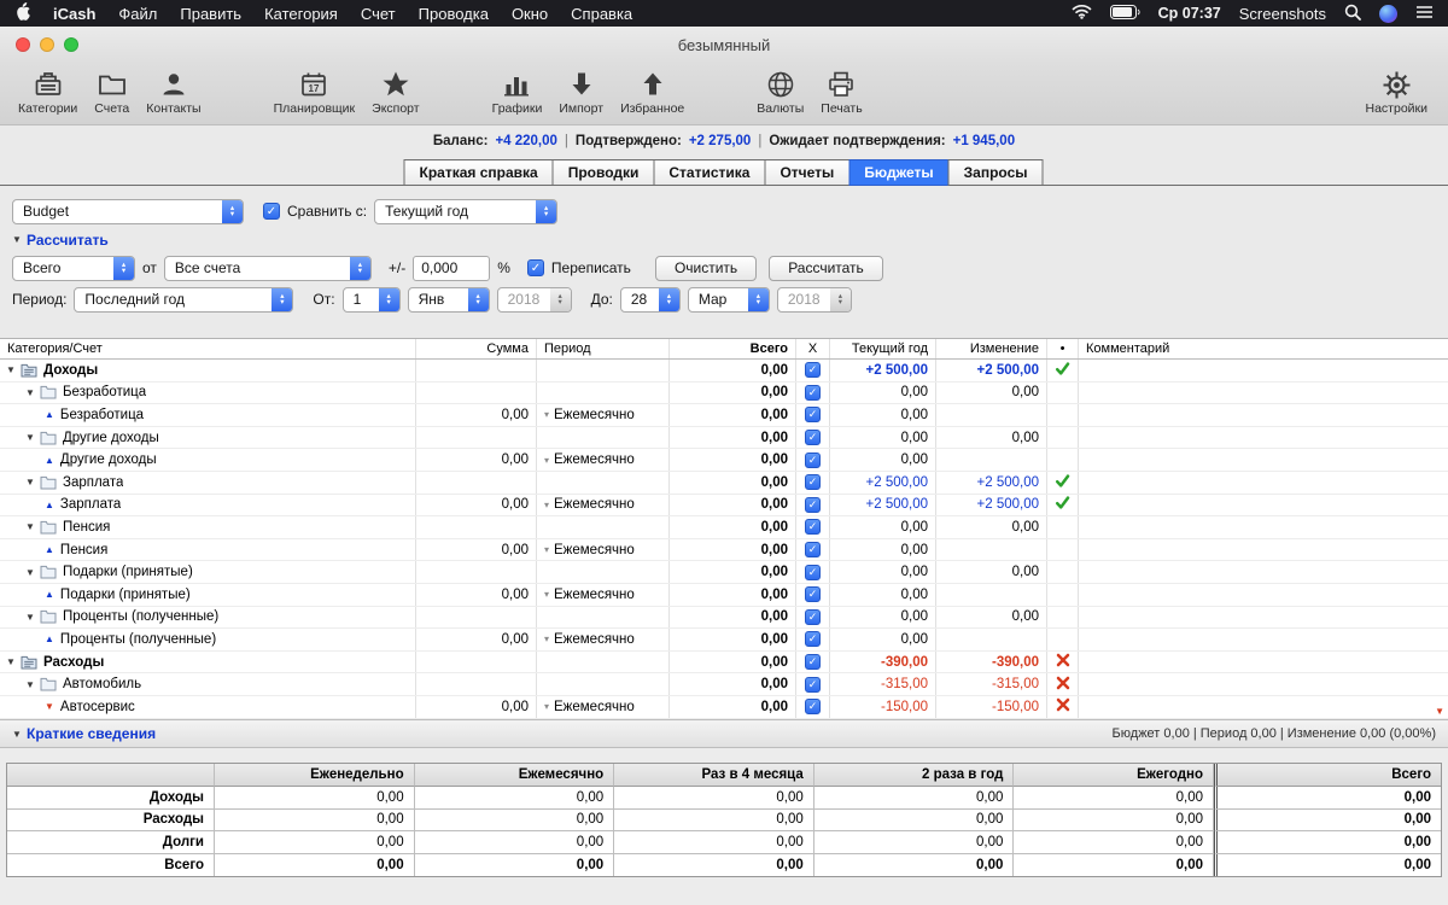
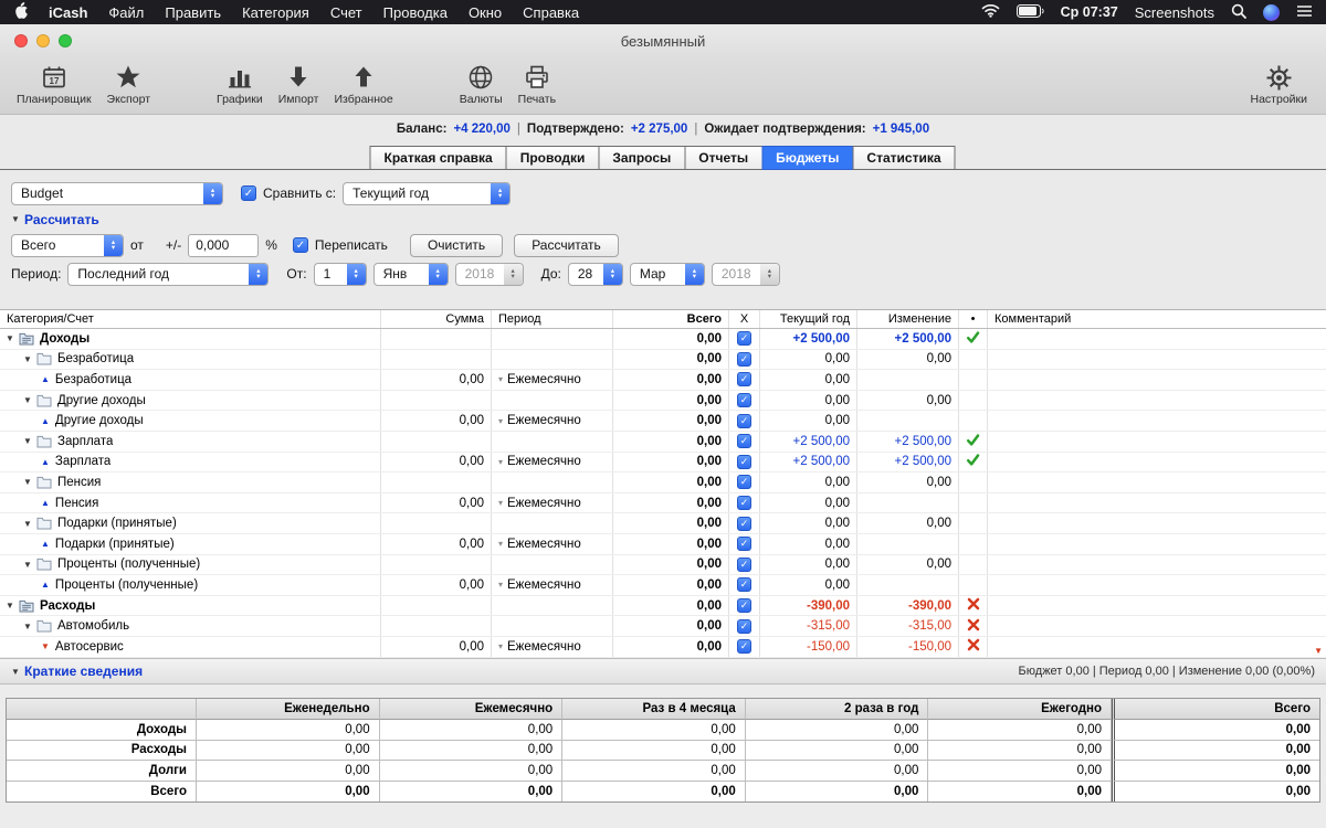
  iCash
  Файл
  Править
  Категория
  Счет
  Проводка
  Окно
  Справка
  Ср 07:37
  Screenshots
  безымянный
- Категории
- Счета
- Контакты
  17
  Планировщик
  Экспорт
  Графики
  Импорт
  Избранное
  Валюты
  Печать
  Настройки
  Баланс:
  +4 220,00
  |
  Подтверждено:
  +2 275,00
  |
  Ожидает подтверждения:
  +1 945,00
  Краткая справка
  Проводки
- Статистика
+ Запросы
  Отчеты
  Бюджеты
- Запросы
+ Статистика
  Budget
  ✓
  Сравнить с:
  Текущий год
  ▼
  Рассчитать
  Всего
  от
- Все счета
  +/-
  0,000
  %
  ✓
  Переписать
  Очистить
  Рассчитать
  Период:
  Последний год
  От:
  1
  Янв
  2018
  До:
  28
  Мар
  2018
  Категория/Счет
  Сумма
  Период
  Всего
  X
  Текущий год
  Изменение
  •
  Комментарий
  ▼
  Доходы
  0,00
  ✓
  +2 500,00
  +2 500,00
  ▼
  Безработица
  0,00
  ✓
  0,00
  0,00
  ▲
  Безработица
  0,00
  ▾
  Ежемесячно
  0,00
  ✓
  0,00
  ▼
  Другие доходы
  0,00
  ✓
  0,00
  0,00
  ▲
  Другие доходы
  0,00
  ▾
  Ежемесячно
  0,00
  ✓
  0,00
  ▼
  Зарплата
  0,00
  ✓
  +2 500,00
  +2 500,00
  ▲
  Зарплата
  0,00
  ▾
  Ежемесячно
  0,00
  ✓
  +2 500,00
  +2 500,00
  ▼
  Пенсия
  0,00
  ✓
  0,00
  0,00
  ▲
  Пенсия
  0,00
  ▾
  Ежемесячно
  0,00
  ✓
  0,00
  ▼
  Подарки (принятые)
  0,00
  ✓
  0,00
  0,00
  ▲
  Подарки (принятые)
  0,00
  ▾
  Ежемесячно
  0,00
  ✓
  0,00
  ▼
  Проценты (полученные)
  0,00
  ✓
  0,00
  0,00
  ▲
  Проценты (полученные)
  0,00
  ▾
  Ежемесячно
  0,00
  ✓
  0,00
  ▼
  Расходы
  0,00
  ✓
  -390,00
  -390,00
  ▼
  Автомобиль
  0,00
  ✓
  -315,00
  -315,00
  ▼
  Автосервис
  0,00
  ▾
  Ежемесячно
  0,00
  ✓
  -150,00
  -150,00
  ▼
  ▼
  Краткие сведения
  Бюджет 0,00 | Период 0,00 | Изменение 0,00 (0,00%)
  Еженедельно
  Ежемесячно
  Раз в 4 месяца
  2 раза в год
  Ежегодно
  Всего
  Доходы
  0,00
  0,00
  0,00
  0,00
  0,00
  0,00
  Расходы
  0,00
  0,00
  0,00
  0,00
  0,00
  0,00
  Долги
  0,00
  0,00
  0,00
  0,00
  0,00
  0,00
  Всего
  0,00
  0,00
  0,00
  0,00
  0,00
  0,00
